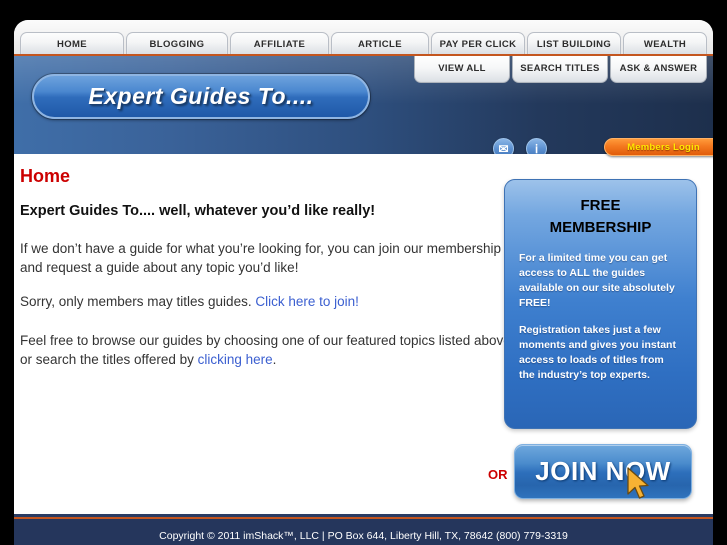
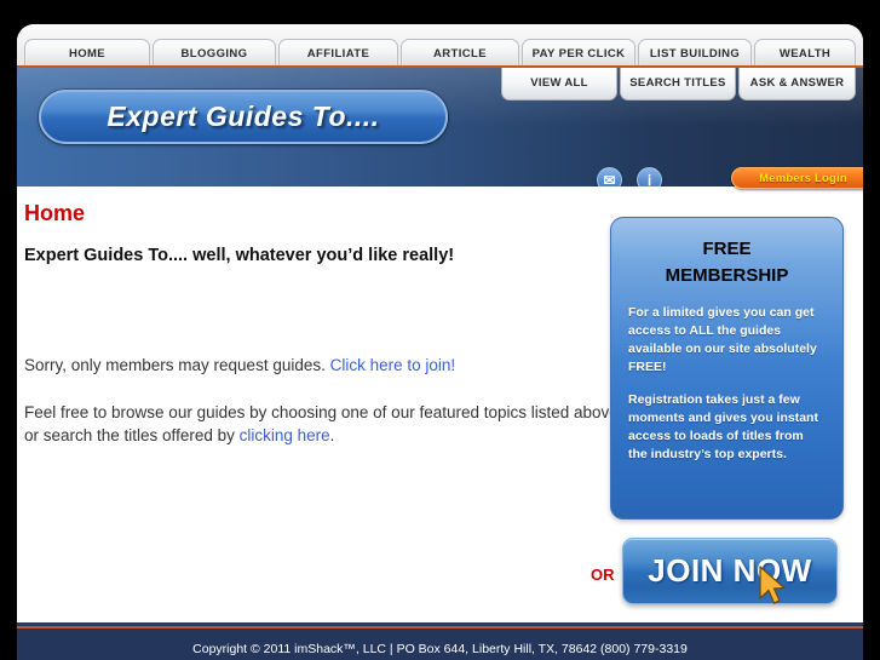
  HOME
  BLOGGING
  AFFILIATE
  ARTICLE
  PAY PER CLICK
  LIST BUILDING
  WEALTH
  Expert Guides To....
  VIEW ALL
  SEARCH TITLES
  ASK & ANSWER
  ✉
  ℹ
  Members Login
  Home
  Expert Guides To.... well, whatever you’d like really!
- If we don’t have a guide for what you’re looking for, you can join our membership and request a guide about any topic you’d like!
- Sorry, only members may titles guides. Click here to join!
+ Sorry, only members may request guides. Click here to join!
  Feel free to browse our guides by choosing one of our featured topics listed abov or search the titles offered by clicking here.
  FREE
  MEMBERSHIP
- For a limited time you can get access to ALL the guides available on our site absolutely FREE!
+ For a limited gives you can get access to ALL the guides available on our site absolutely FREE!
  Registration takes just a few moments and gives you instant access to loads of titles from the industry’s top experts.
  OR
  JOIN NOW
  Copyright © 2011 imShack™, LLC | PO Box 644, Liberty Hill, TX, 78642 (800) 779-3319
